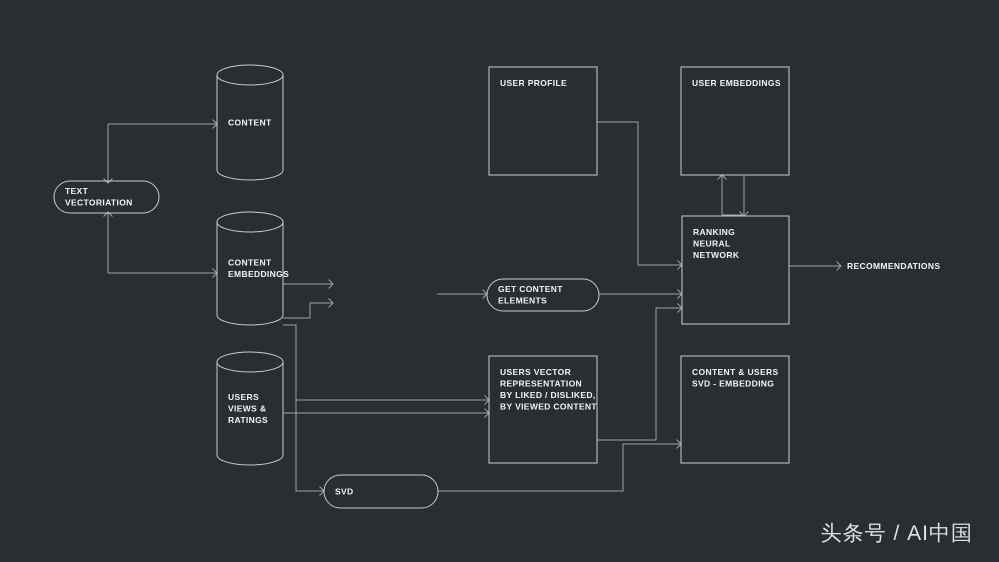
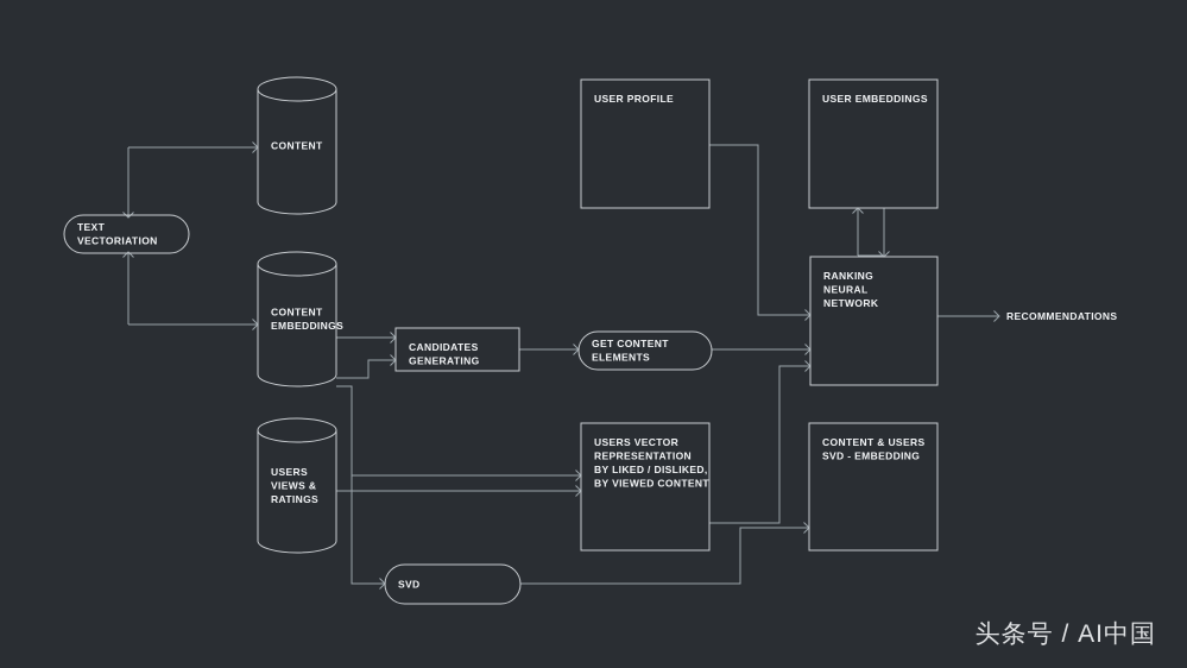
  TEXT
  VECTORIATION
  CONTENT
  CONTENT
  EMBEDDINGS
  USERS
  VIEWS &
  RATINGS
+ CANDIDATES
+ GENERATING
  GET CONTENT
  ELEMENTS
  SVD
  USER PROFILE
  USER EMBEDDINGS
  RANKING
  NEURAL
  NETWORK
  USERS VECTOR
  REPRESENTATION
  BY LIKED / DISLIKED,
  BY VIEWED CONTENT
  CONTENT & USERS
  SVD - EMBEDDING
  RECOMMENDATIONS
  头条号 / AI中国
